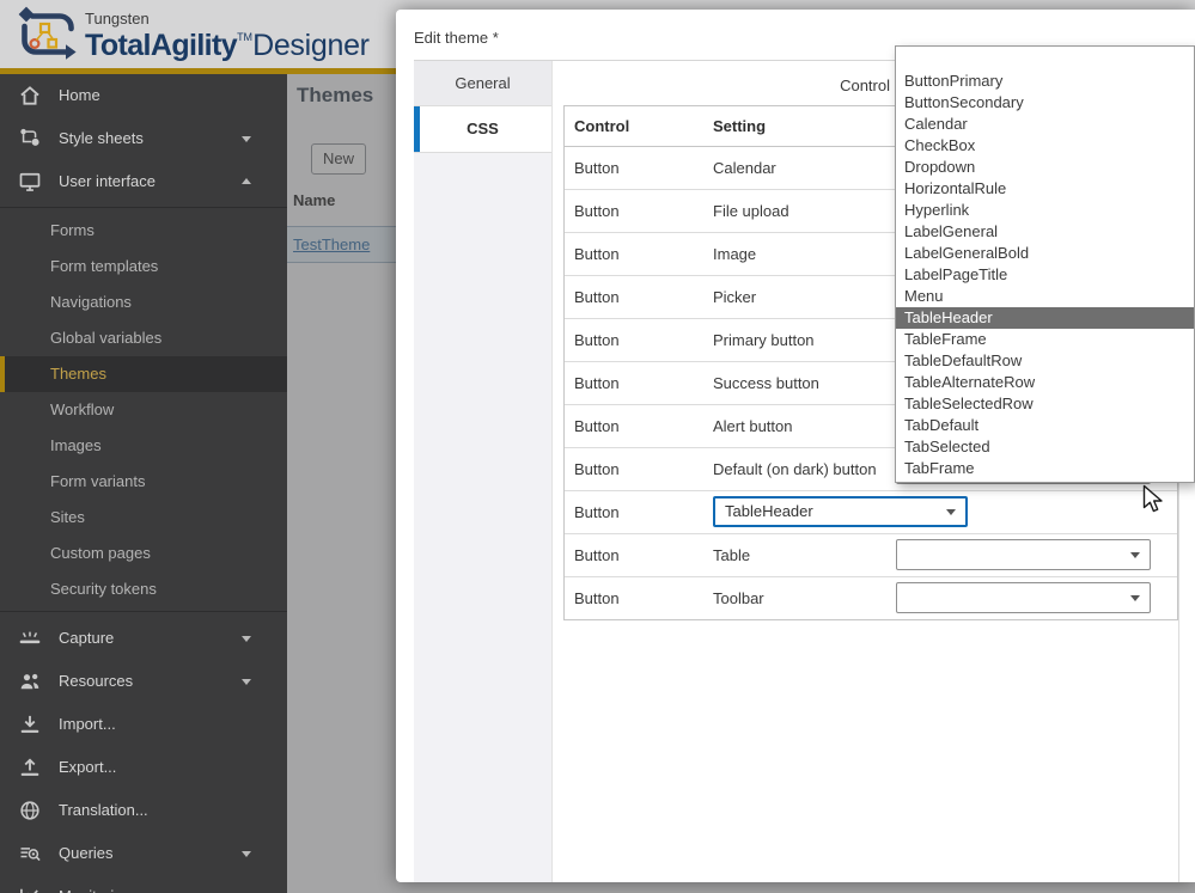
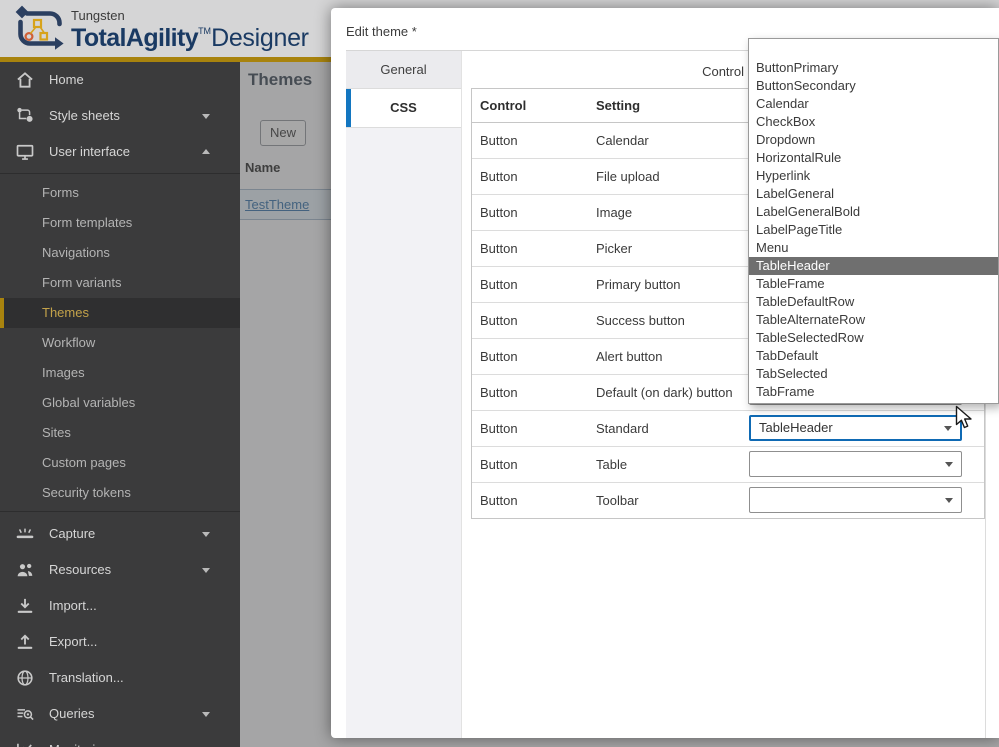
  Themes
  New
  Name
  TestTheme
  Tungsten
  TotalAgilityTMDesigner
  Home
  Style sheets
  User interface
  Forms
  Form templates
  Navigations
- Global variables
+ Form variants
  Themes
  Workflow
  Images
- Form variants
+ Global variables
  Sites
  Custom pages
  Security tokens
  Capture
  Resources
  Import...
  Export...
  Translation...
  Queries
  Edit theme *
  General
  CSS
  Control
  Control
  Setting
  Button
  Calendar
  Button
  File upload
  Button
  Image
  Button
  Picker
  Button
  Primary button
  Button
  Success button
  Button
  Alert button
  Button
  Default (on dark) button
  Button
+ Standard
  TableHeader
  Button
  Table
  Button
  Toolbar
  ButtonPrimary
  ButtonSecondary
  Calendar
  CheckBox
  Dropdown
  HorizontalRule
  Hyperlink
  LabelGeneral
  LabelGeneralBold
  LabelPageTitle
  Menu
  TableHeader
  TableFrame
  TableDefaultRow
  TableAlternateRow
  TableSelectedRow
  TabDefault
  TabSelected
  TabFrame
